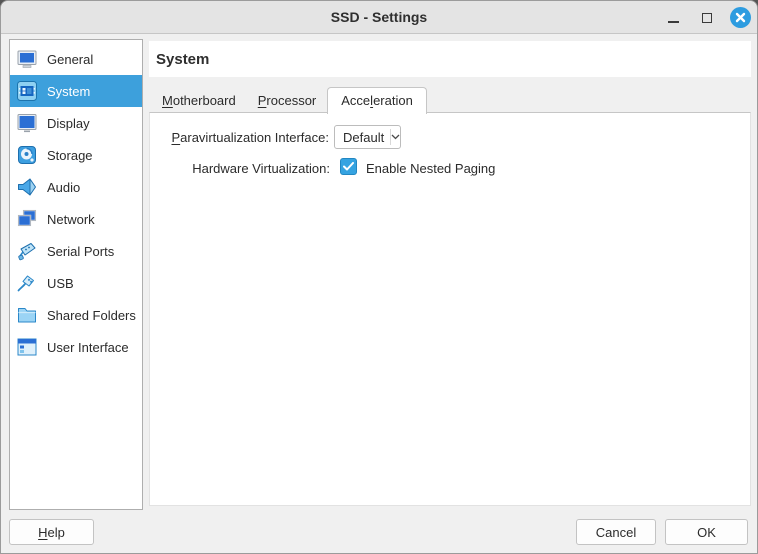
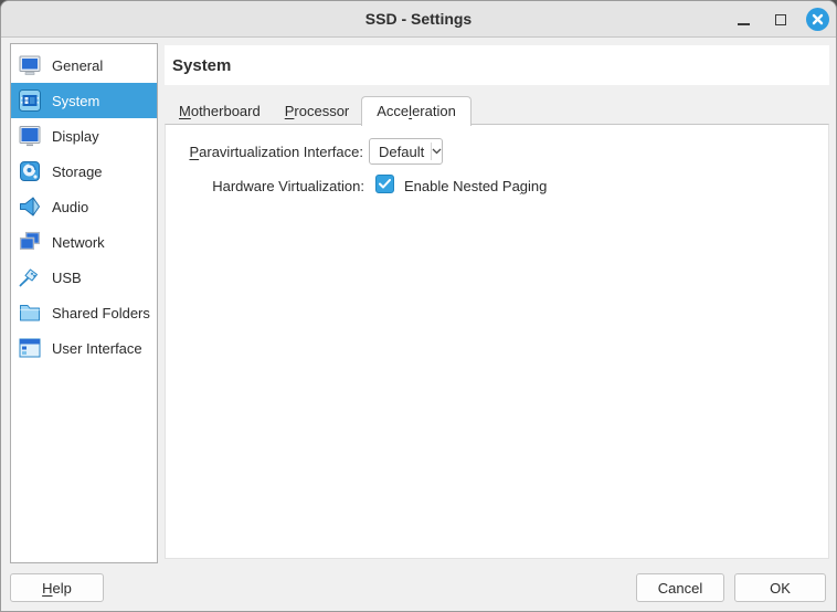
  SSD - Settings
  General
  System
  Display
  Storage
  Audio
  Network
- Serial Ports
  USB
  Shared Folders
  User Interface
  System
  Motherboard
  Processor
  Acceleration
  Paravirtualization Interface:
  Default
  Hardware Virtualization:
  Enable Nested Paging
  Help
  Cancel
  OK
